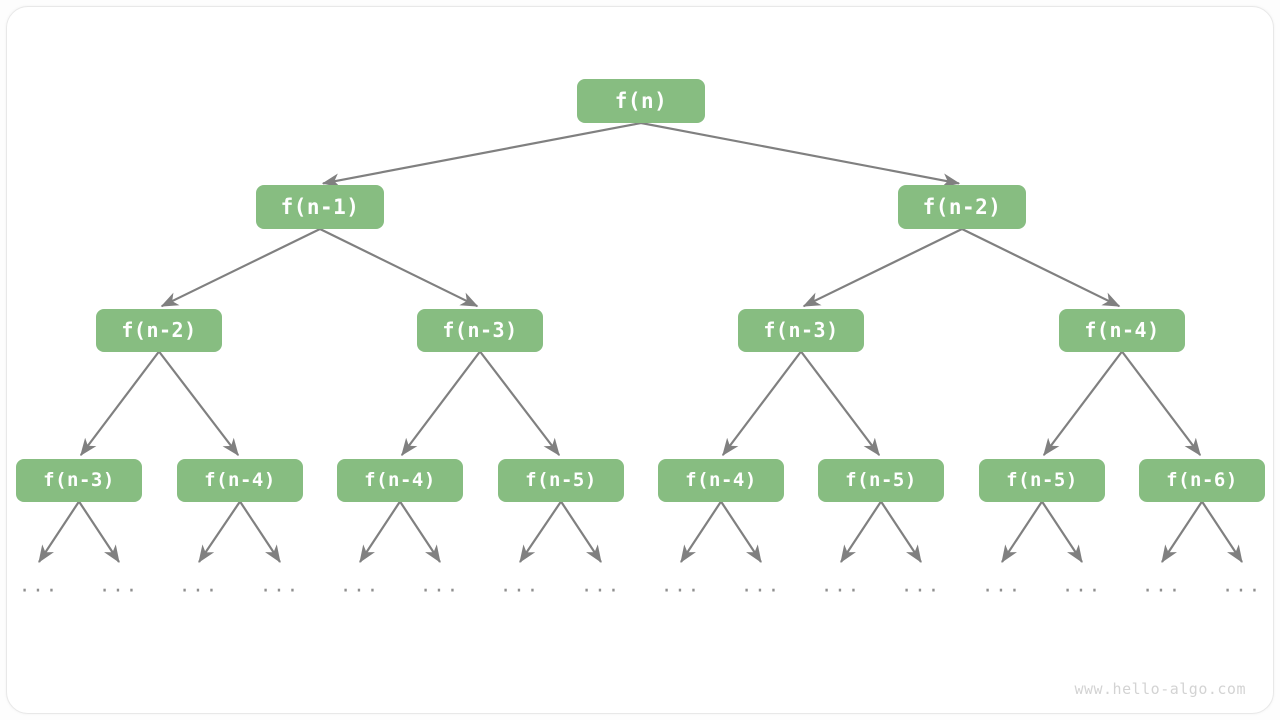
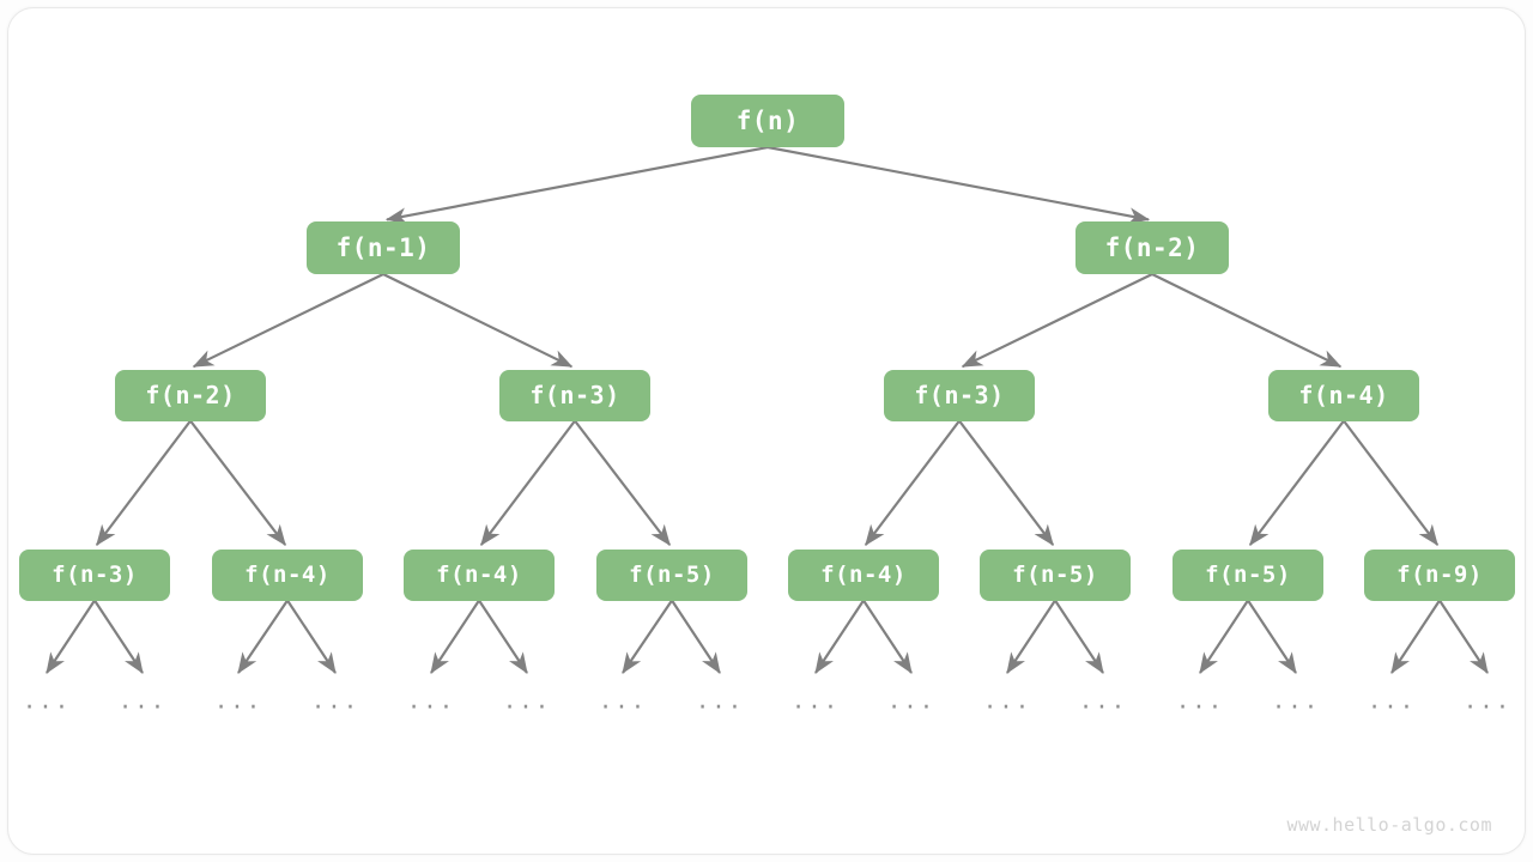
  f(n)
  f(n-1)
  f(n-2)
  f(n-2)
  f(n-3)
  f(n-3)
  f(n-4)
  f(n-3)
  f(n-4)
  f(n-4)
  f(n-5)
  f(n-4)
  f(n-5)
  f(n-5)
- f(n-6)
+ f(n-9)
  ...
  ...
  ...
  ...
  ...
  ...
  ...
  ...
  ...
  ...
  ...
  ...
  ...
  ...
  ...
  ...
  www.hello-algo.com
